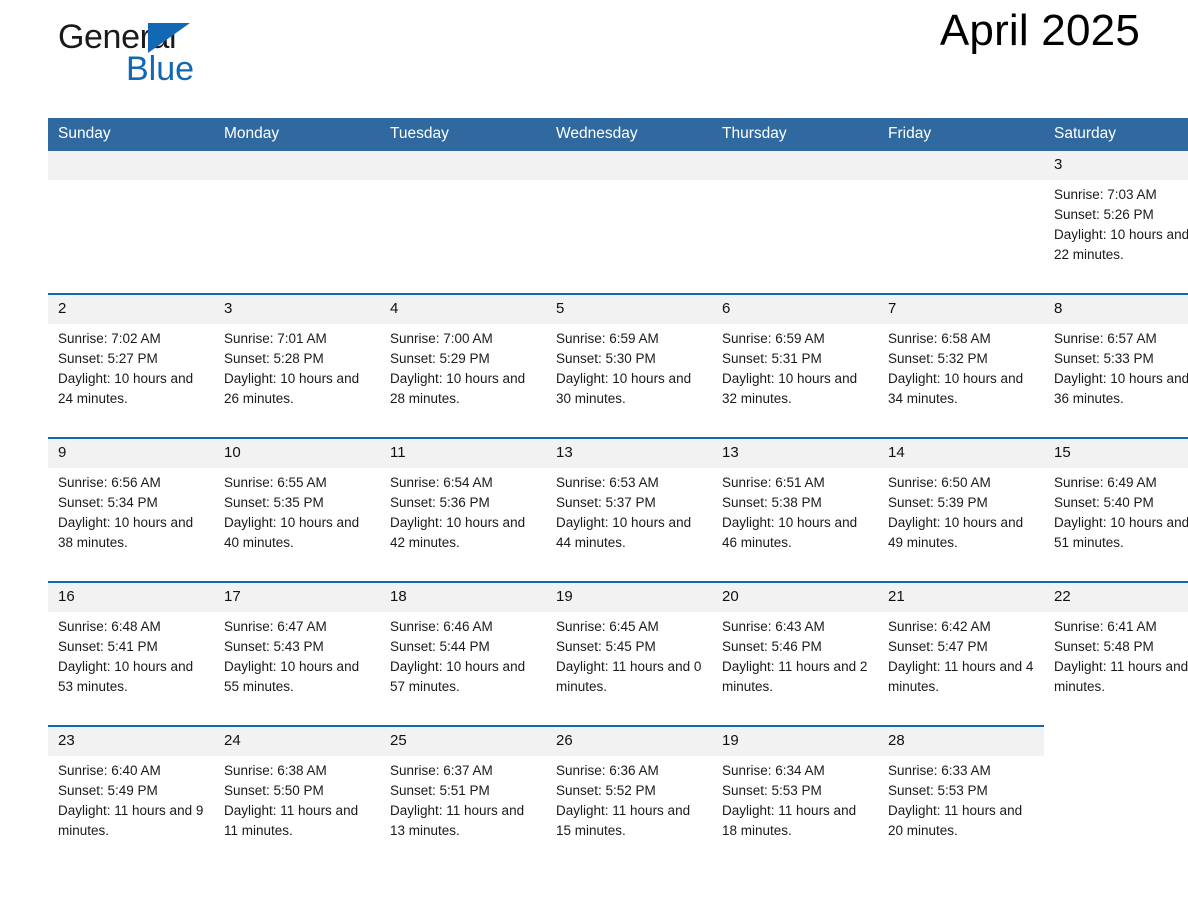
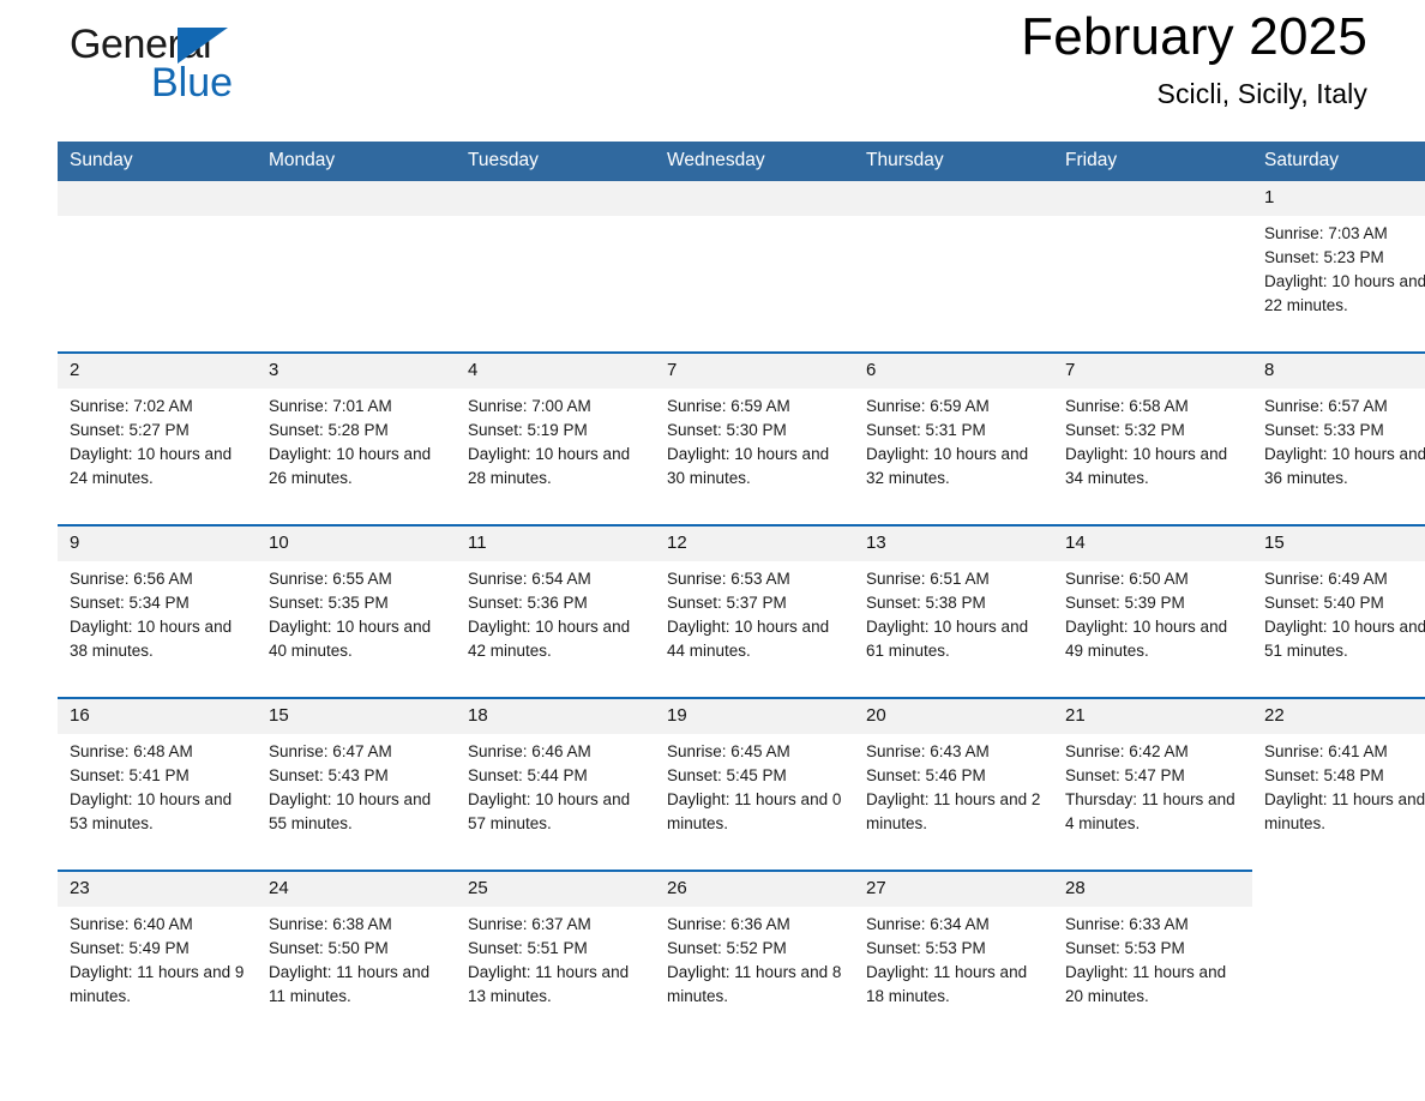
  Generl
  Blue
- April 2025
+ February 2025
+ Scicli, Sicily, Italy
  Sunday	Monday	Tuesday	Wednesday	Thursday	Friday	Saturday
- 						3
+ 						1
- 						Sunrise: 7:03 AM Sunset: 5:26 PM Daylight: 10 hours and 22 minutes.
+ 						Sunrise: 7:03 AM Sunset: 5:23 PM Daylight: 10 hours and 22 minutes.
- 2	3	4	5	6	7	8
+ 2	3	4	7	6	7	8
- Sunrise: 7:02 AM Sunset: 5:27 PM Daylight: 10 hours and 24 minutes.	Sunrise: 7:01 AM Sunset: 5:28 PM Daylight: 10 hours and 26 minutes.	Sunrise: 7:00 AM Sunset: 5:29 PM Daylight: 10 hours and 28 minutes.	Sunrise: 6:59 AM Sunset: 5:30 PM Daylight: 10 hours and 30 minutes.	Sunrise: 6:59 AM Sunset: 5:31 PM Daylight: 10 hours and 32 minutes.	Sunrise: 6:58 AM Sunset: 5:32 PM Daylight: 10 hours and 34 minutes.	Sunrise: 6:57 AM Sunset: 5:33 PM Daylight: 10 hours and 36 minutes.
+ Sunrise: 7:02 AM Sunset: 5:27 PM Daylight: 10 hours and 24 minutes.	Sunrise: 7:01 AM Sunset: 5:28 PM Daylight: 10 hours and 26 minutes.	Sunrise: 7:00 AM Sunset: 5:19 PM Daylight: 10 hours and 28 minutes.	Sunrise: 6:59 AM Sunset: 5:30 PM Daylight: 10 hours and 30 minutes.	Sunrise: 6:59 AM Sunset: 5:31 PM Daylight: 10 hours and 32 minutes.	Sunrise: 6:58 AM Sunset: 5:32 PM Daylight: 10 hours and 34 minutes.	Sunrise: 6:57 AM Sunset: 5:33 PM Daylight: 10 hours and 36 minutes.
- 9	10	11	13	13	14	15
+ 9	10	11	12	13	14	15
- Sunrise: 6:56 AM Sunset: 5:34 PM Daylight: 10 hours and 38 minutes.	Sunrise: 6:55 AM Sunset: 5:35 PM Daylight: 10 hours and 40 minutes.	Sunrise: 6:54 AM Sunset: 5:36 PM Daylight: 10 hours and 42 minutes.	Sunrise: 6:53 AM Sunset: 5:37 PM Daylight: 10 hours and 44 minutes.	Sunrise: 6:51 AM Sunset: 5:38 PM Daylight: 10 hours and 46 minutes.	Sunrise: 6:50 AM Sunset: 5:39 PM Daylight: 10 hours and 49 minutes.	Sunrise: 6:49 AM Sunset: 5:40 PM Daylight: 10 hours and 51 minutes.
+ Sunrise: 6:56 AM Sunset: 5:34 PM Daylight: 10 hours and 38 minutes.	Sunrise: 6:55 AM Sunset: 5:35 PM Daylight: 10 hours and 40 minutes.	Sunrise: 6:54 AM Sunset: 5:36 PM Daylight: 10 hours and 42 minutes.	Sunrise: 6:53 AM Sunset: 5:37 PM Daylight: 10 hours and 44 minutes.	Sunrise: 6:51 AM Sunset: 5:38 PM Daylight: 10 hours and 61 minutes.	Sunrise: 6:50 AM Sunset: 5:39 PM Daylight: 10 hours and 49 minutes.	Sunrise: 6:49 AM Sunset: 5:40 PM Daylight: 10 hours and 51 minutes.
- 16	17	18	19	20	21	22
+ 16	15	18	19	20	21	22
- Sunrise: 6:48 AM Sunset: 5:41 PM Daylight: 10 hours and 53 minutes.	Sunrise: 6:47 AM Sunset: 5:43 PM Daylight: 10 hours and 55 minutes.	Sunrise: 6:46 AM Sunset: 5:44 PM Daylight: 10 hours and 57 minutes.	Sunrise: 6:45 AM Sunset: 5:45 PM Daylight: 11 hours and 0 minutes.	Sunrise: 6:43 AM Sunset: 5:46 PM Daylight: 11 hours and 2 minutes.	Sunrise: 6:42 AM Sunset: 5:47 PM Daylight: 11 hours and 4 minutes.	Sunrise: 6:41 AM Sunset: 5:48 PM Daylight: 11 hours and minutes.
+ Sunrise: 6:48 AM Sunset: 5:41 PM Daylight: 10 hours and 53 minutes.	Sunrise: 6:47 AM Sunset: 5:43 PM Daylight: 10 hours and 55 minutes.	Sunrise: 6:46 AM Sunset: 5:44 PM Daylight: 10 hours and 57 minutes.	Sunrise: 6:45 AM Sunset: 5:45 PM Daylight: 11 hours and 0 minutes.	Sunrise: 6:43 AM Sunset: 5:46 PM Daylight: 11 hours and 2 minutes.	Sunrise: 6:42 AM Sunset: 5:47 PM Thursday: 11 hours and 4 minutes.	Sunrise: 6:41 AM Sunset: 5:48 PM Daylight: 11 hours and minutes.
- 23	24	25	26	19	28
+ 23	24	25	26	27	28
- Sunrise: 6:40 AM Sunset: 5:49 PM Daylight: 11 hours and 9 minutes.	Sunrise: 6:38 AM Sunset: 5:50 PM Daylight: 11 hours and 11 minutes.	Sunrise: 6:37 AM Sunset: 5:51 PM Daylight: 11 hours and 13 minutes.	Sunrise: 6:36 AM Sunset: 5:52 PM Daylight: 11 hours and 15 minutes.	Sunrise: 6:34 AM Sunset: 5:53 PM Daylight: 11 hours and 18 minutes.	Sunrise: 6:33 AM Sunset: 5:53 PM Daylight: 11 hours and 20 minutes.
+ Sunrise: 6:40 AM Sunset: 5:49 PM Daylight: 11 hours and 9 minutes.	Sunrise: 6:38 AM Sunset: 5:50 PM Daylight: 11 hours and 11 minutes.	Sunrise: 6:37 AM Sunset: 5:51 PM Daylight: 11 hours and 13 minutes.	Sunrise: 6:36 AM Sunset: 5:52 PM Daylight: 11 hours and 8 minutes.	Sunrise: 6:34 AM Sunset: 5:53 PM Daylight: 11 hours and 18 minutes.	Sunrise: 6:33 AM Sunset: 5:53 PM Daylight: 11 hours and 20 minutes.
